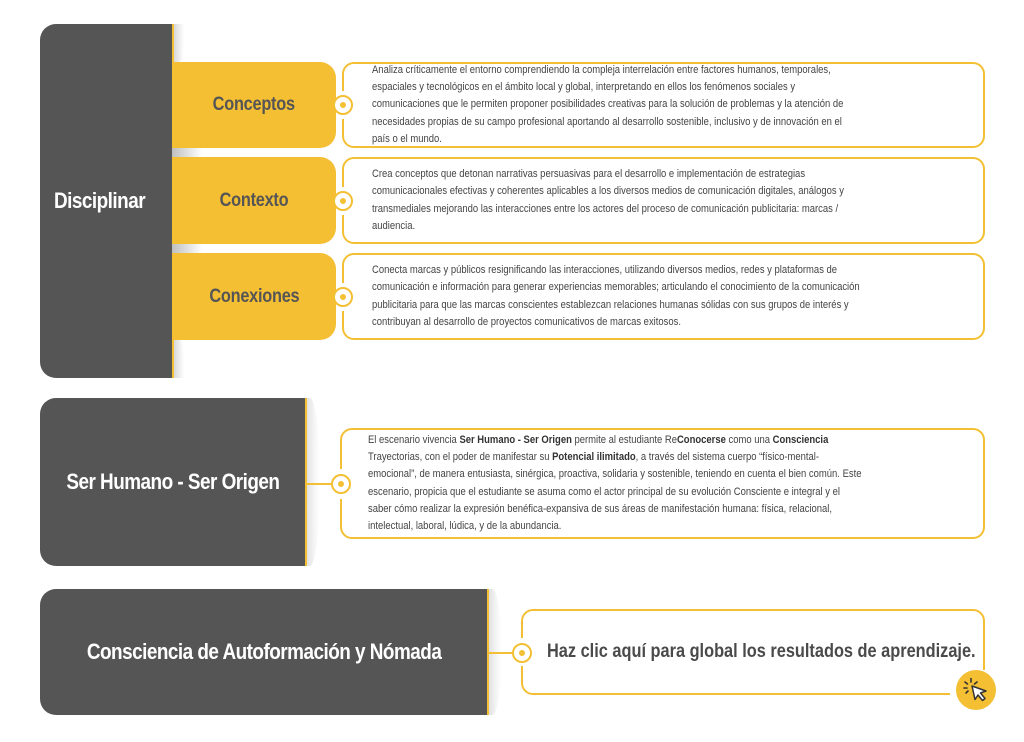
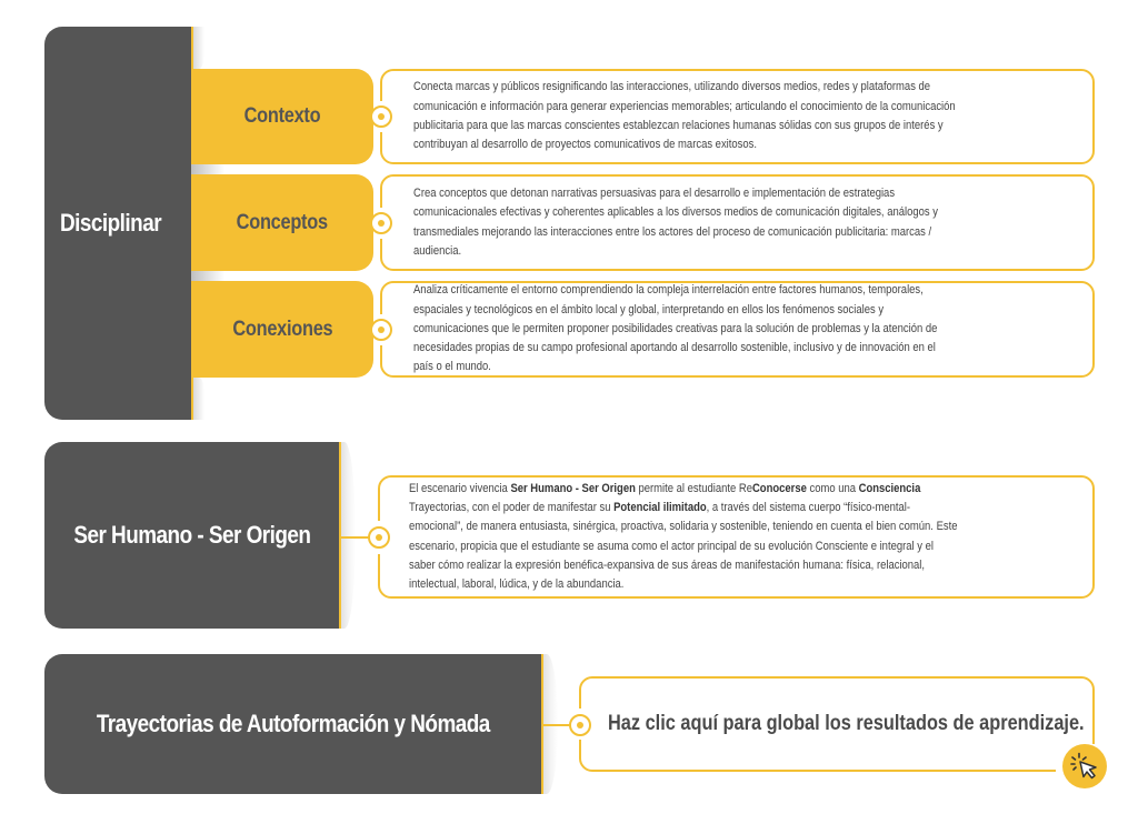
  Disciplinar
- Conceptos
+ Contexto
- Analiza críticamente el entorno comprendiendo la compleja interrelación entre factores humanos, temporales, espaciales y tecnológicos en el ámbito local y global, interpretando en ellos los fenómenos sociales y comunicaciones que le permiten proponer posibilidades creativas para la solución de problemas y la atención de necesidades propias de su campo profesional aportando al desarrollo sostenible, inclusivo y de innovación en el país o el mundo.
+ Conecta marcas y públicos resignificando las interacciones, utilizando diversos medios, redes y plataformas de comunicación e información para generar experiencias memorables; articulando el conocimiento de la comunicación publicitaria para que las marcas conscientes establezcan relaciones humanas sólidas con sus grupos de interés y contribuyan al desarrollo de proyectos comunicativos de marcas exitosos.
- Contexto
+ Conceptos
  Crea conceptos que detonan narrativas persuasivas para el desarrollo e implementación de estrategias comunicacionales efectivas y coherentes aplicables a los diversos medios de comunicación digitales, análogos y transmediales mejorando las interacciones entre los actores del proceso de comunicación publicitaria: marcas / audiencia.
  Conexiones
- Conecta marcas y públicos resignificando las interacciones, utilizando diversos medios, redes y plataformas de comunicación e información para generar experiencias memorables; articulando el conocimiento de la comunicación publicitaria para que las marcas conscientes establezcan relaciones humanas sólidas con sus grupos de interés y contribuyan al desarrollo de proyectos comunicativos de marcas exitosos.
+ Analiza críticamente el entorno comprendiendo la compleja interrelación entre factores humanos, temporales, espaciales y tecnológicos en el ámbito local y global, interpretando en ellos los fenómenos sociales y comunicaciones que le permiten proponer posibilidades creativas para la solución de problemas y la atención de necesidades propias de su campo profesional aportando al desarrollo sostenible, inclusivo y de innovación en el país o el mundo.
  Ser Humano - Ser Origen
  El escenario vivencia Ser Humano - Ser Origen permite al estudiante ReConocerse como una Consciencia Trayectorias, con el poder de manifestar su Potencial ilimitado, a través del sistema cuerpo “físico-mental-emocional”, de manera entusiasta, sinérgica, proactiva, solidaria y sostenible, teniendo en cuenta el bien común. Este escenario, propicia que el estudiante se asuma como el actor principal de su evolución Consciente e integral y el saber cómo realizar la expresión benéfica-expansiva de sus áreas de manifestación humana: física, relacional, intelectual, laboral, lúdica, y de la abundancia.
- Consciencia de Autoformación y Nómada
+ Trayectorias de Autoformación y Nómada
  Haz clic aquí para global los resultados de aprendizaje.
